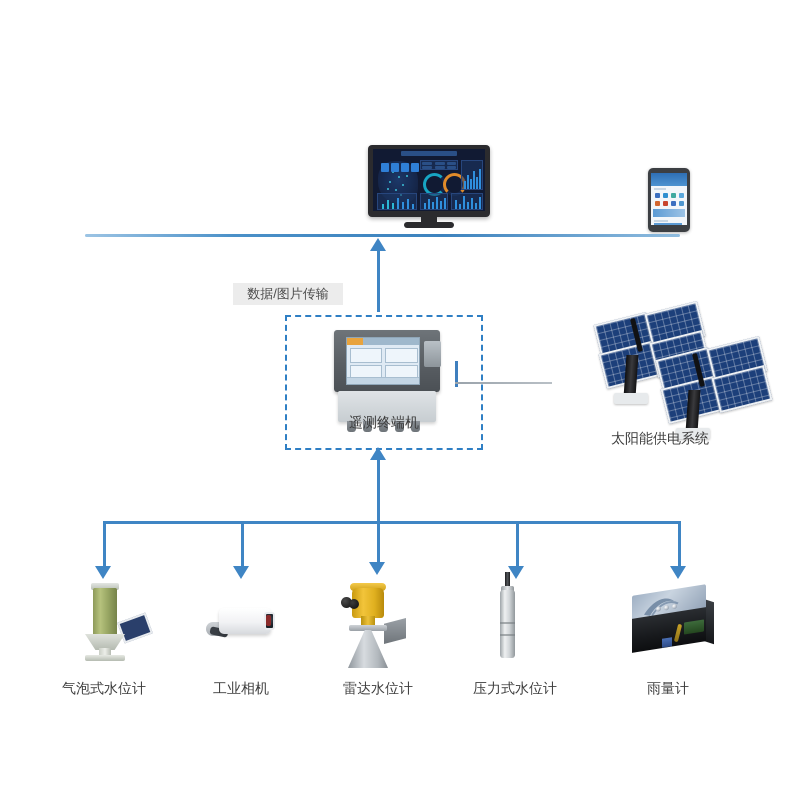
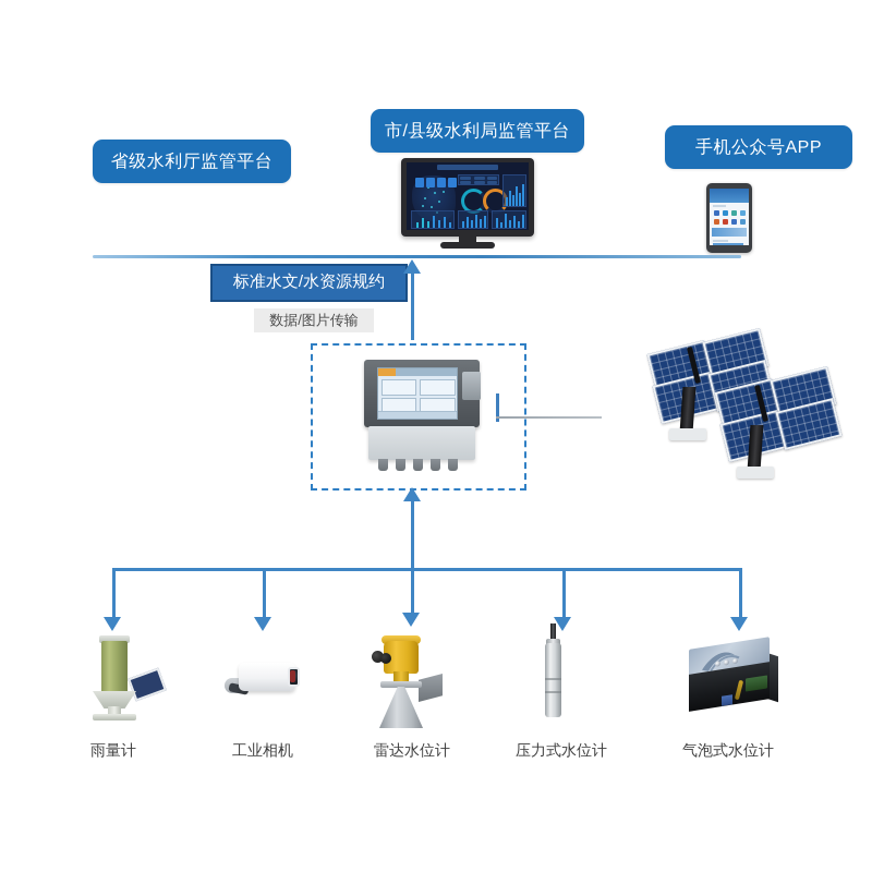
+ 省级水利厅监管平台
+ 市/县级水利局监管平台
+ 手机公众号APP
+ 标准水文/水资源规约
  数据/图片传输
- 遥测终端机
- 太阳能供电系统
- 气泡式水位计
+ 雨量计
  工业相机
  雷达水位计
  压力式水位计
- 雨量计
+ 气泡式水位计
